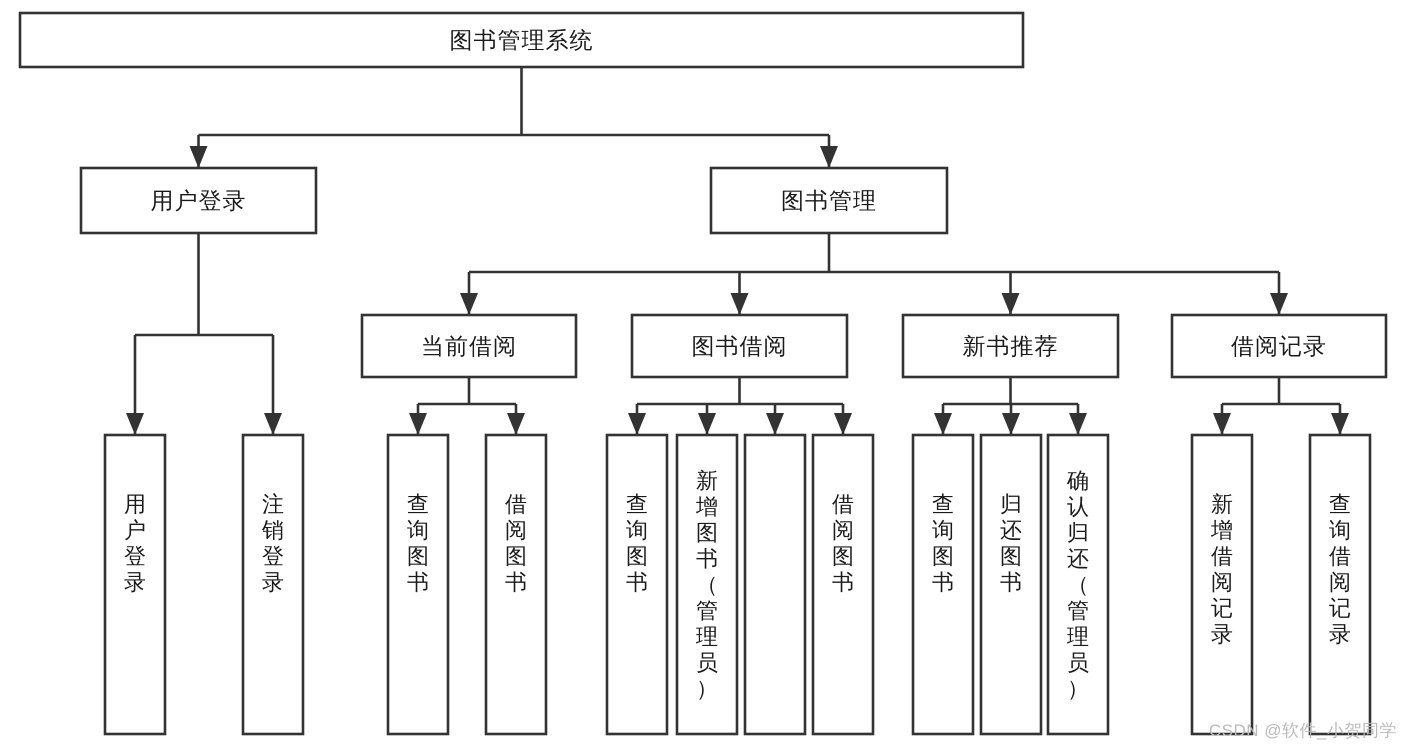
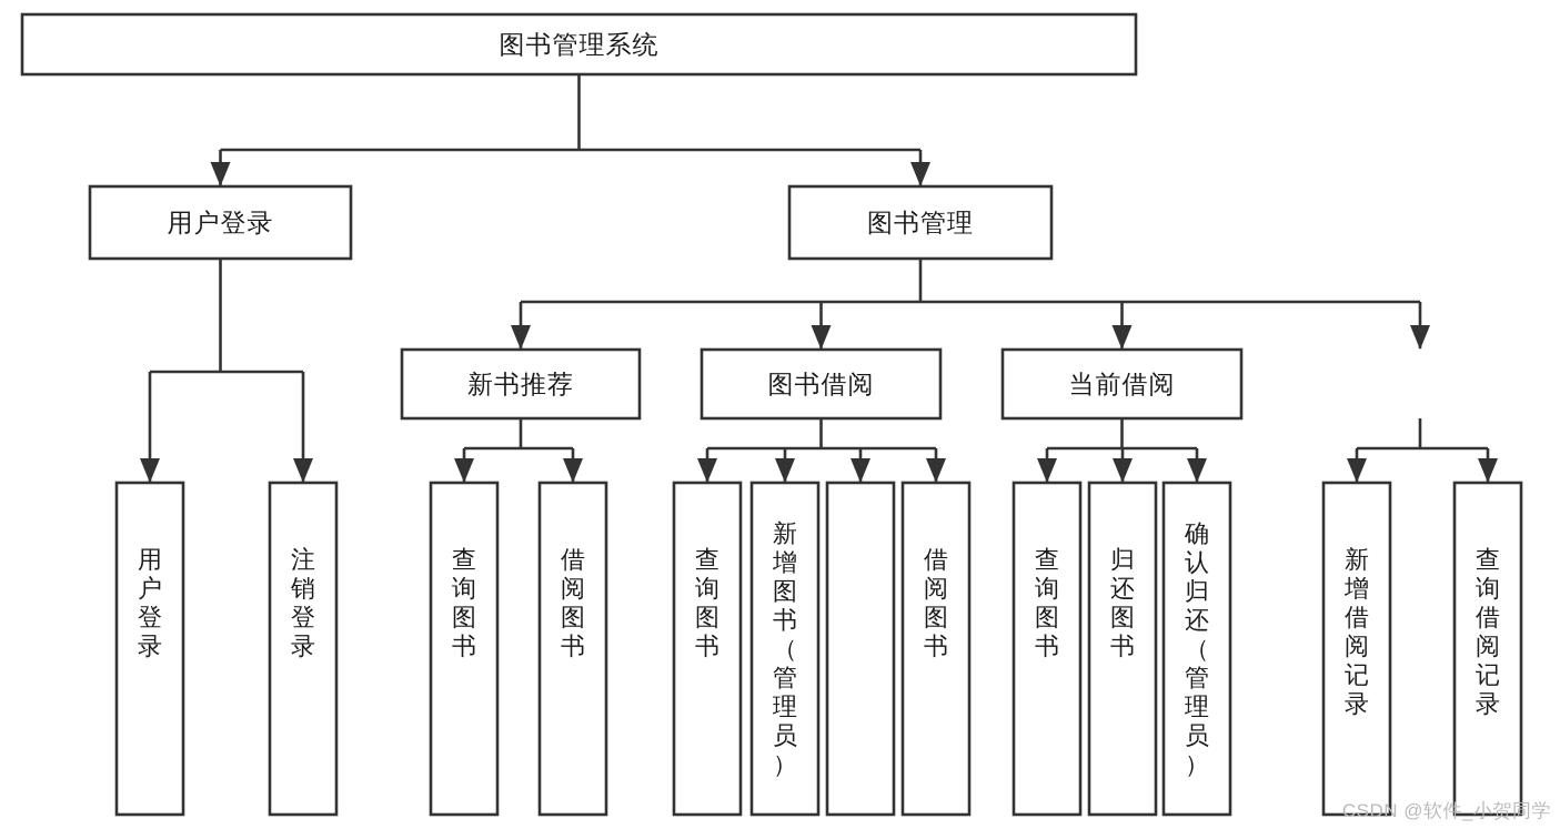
  图书管理系统
  用户登录
  图书管理
- 当前借阅
+ 新书推荐
  图书借阅
- 新书推荐
+ 当前借阅
- 借阅记录
  用户登录
  注销登录
  查询图书
  借阅图书
  查询图书
  新增图书（管理员）
  借阅图书
  查询图书
  归还图书
  确认归还（管理员）
  新增借阅记录
  查询借阅记录
  CSDN @软件_小贺同学
